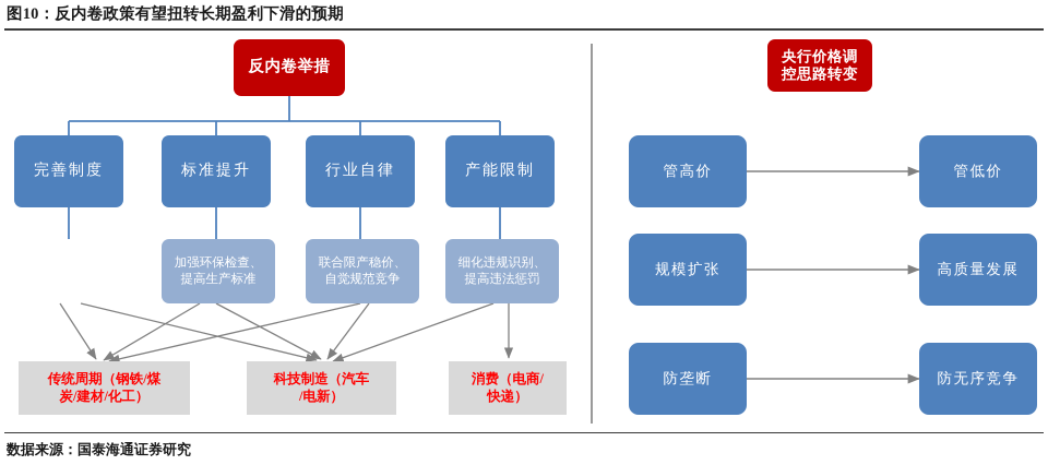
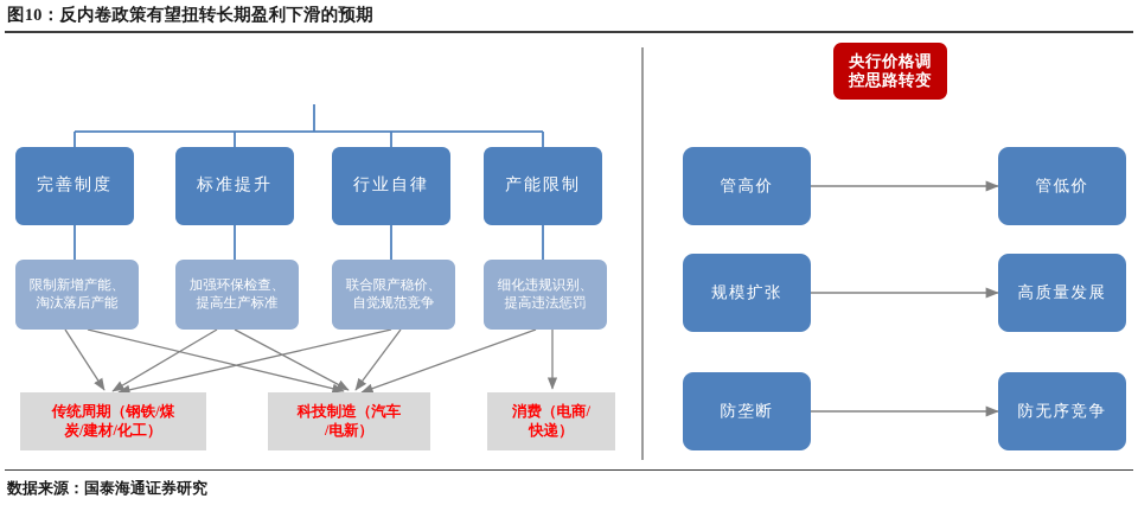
  图10：反内卷政策有望扭转长期盈利下滑的预期
- 反内卷举措
  完善制度
  标准提升
  行业自律
  产能限制
+ 限制新增产能、
+ 淘汰落后产能
  加强环保检查、
  提高生产标准
  联合限产稳价、
  自觉规范竞争
  细化违规识别、
  提高违法惩罚
  传统周期（钢铁/煤
  炭/建材/化工）
  科技制造（汽车
  /电新）
  消费（电商/
  快递）
  央行价格调
  控思路转变
  管高价
  管低价
  规模扩张
  高质量发展
  防垄断
  防无序竞争
  数据来源：国泰海通证券研究
